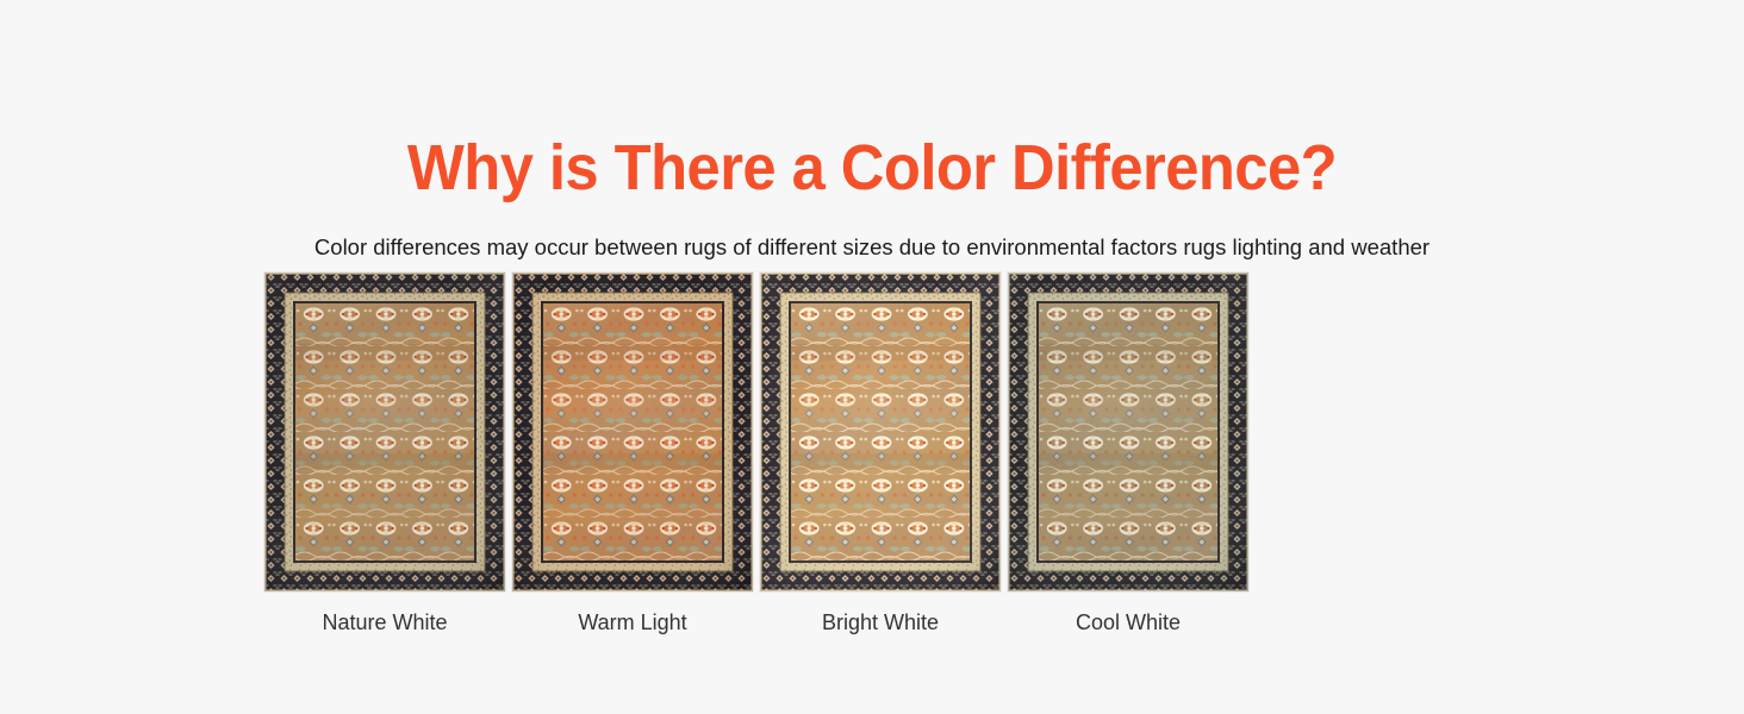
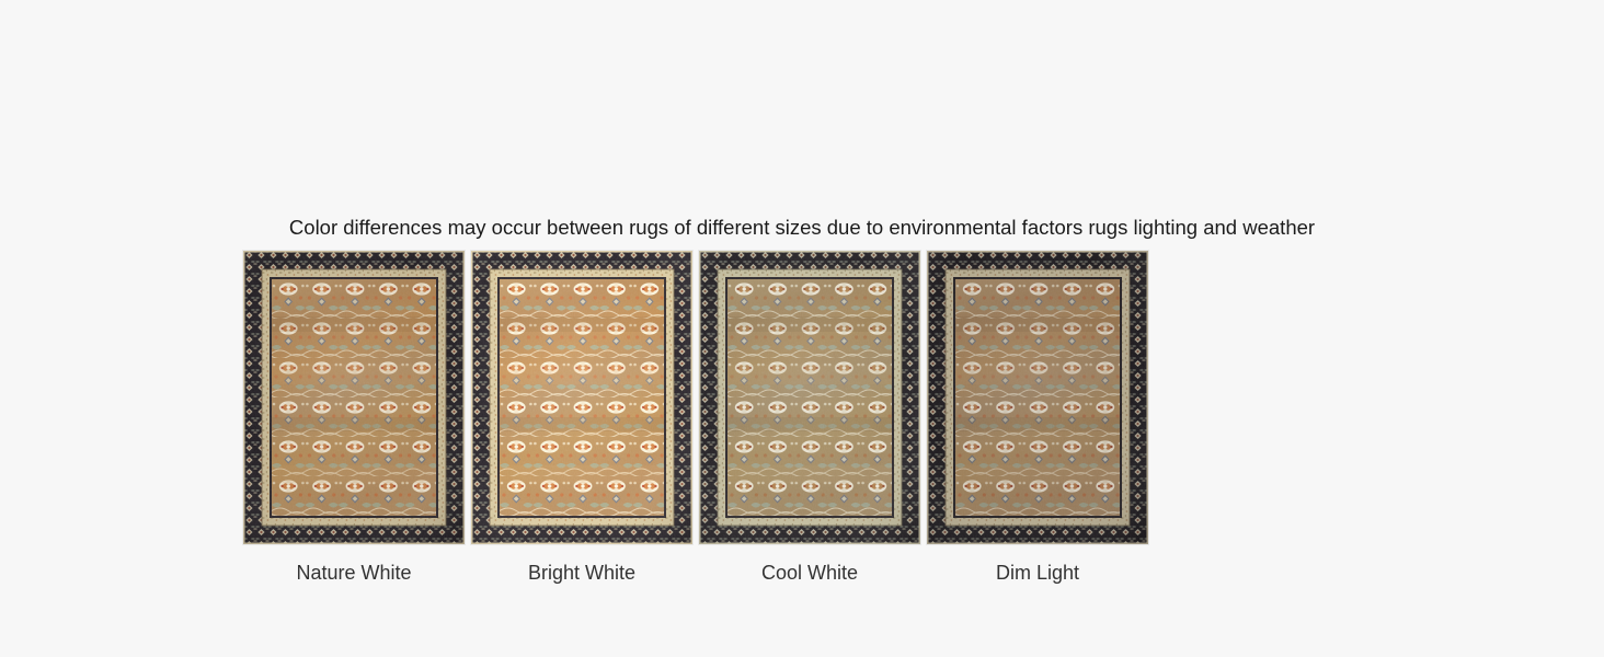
- Why is There a Color Difference?
  Color differences may occur between rugs of different sizes due to environmental factors rugs lighting and weather
  Nature White
- Warm Light
  Bright White
  Cool White
+ Dim Light
